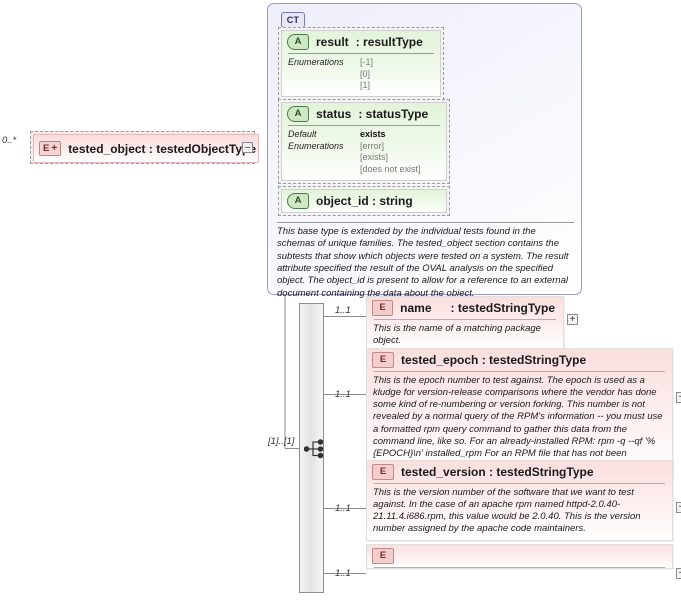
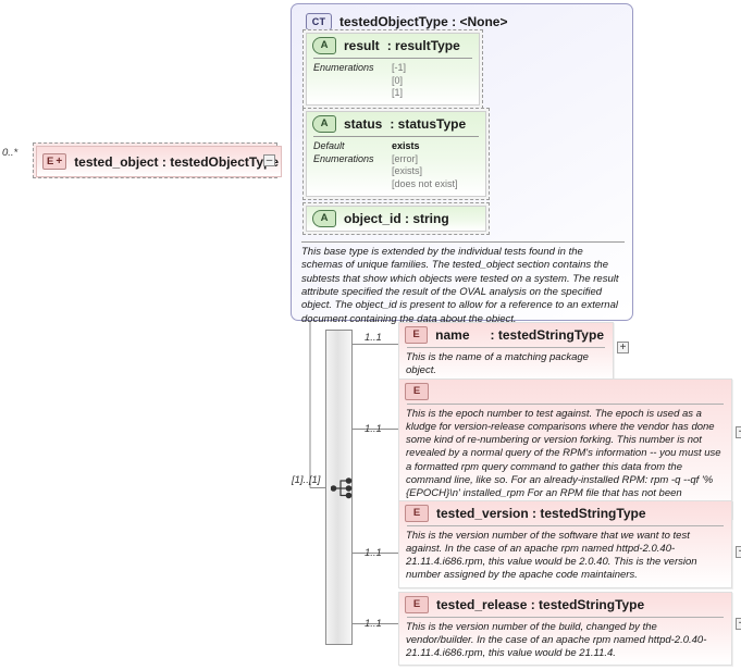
  CT
+ testedObjectType : <None>
  A
  result
  : resultType
  Enumerations
  [-1]
  [0]
  [1]
  A
  status
  : statusType
  Default
  Enumerations
  exists
  [error]
  [exists]
  [does not exist]
  A
  object_id : string
  This base type is extended by the individual tests found in the schemas of unique families. The tested_object section contains the subtests that show which objects were tested on a system. The result attribute specified the result of the OVAL analysis on the specified object. The object_id is present to allow for a reference to an external document containing the data about the object.
  0..*
  E
  +
  tested_object : testedObjectTy
  –
  [1]..[1]
  1..1
  E
  name
  : testedStringType
  This is the name of a matching package object.
  +
  1..1
  E
- tested_epoch : testedStringType
  This is the epoch number to test against. The epoch is used as a kludge for version-release comparisons where the vendor has done some kind of re-numbering or version forking. This number is not revealed by a normal query of the RPM's information -- you must use a formatted rpm query command to gather this data from the command line, like so. For an already-installed RPM: rpm -q --qf '%{EPOCH}\n' installed_rpm For an RPM file that has not been
  1..1
  E
  tested_version : testedStringType
  This is the version number of the software that we want to test against. In the case of an apache rpm named httpd-2.0.40-21.11.4.i686.rpm, this value would be 2.0.40. This is the version number assigned by the apache code maintainers.
  1..1
  E
+ tested_release : testedStringType
+ This is the version number of the build, changed by the vendor/builder. In the case of an apache rpm named httpd-2.0.40-21.11.4.i686.rpm, this value would be 21.11.4.
